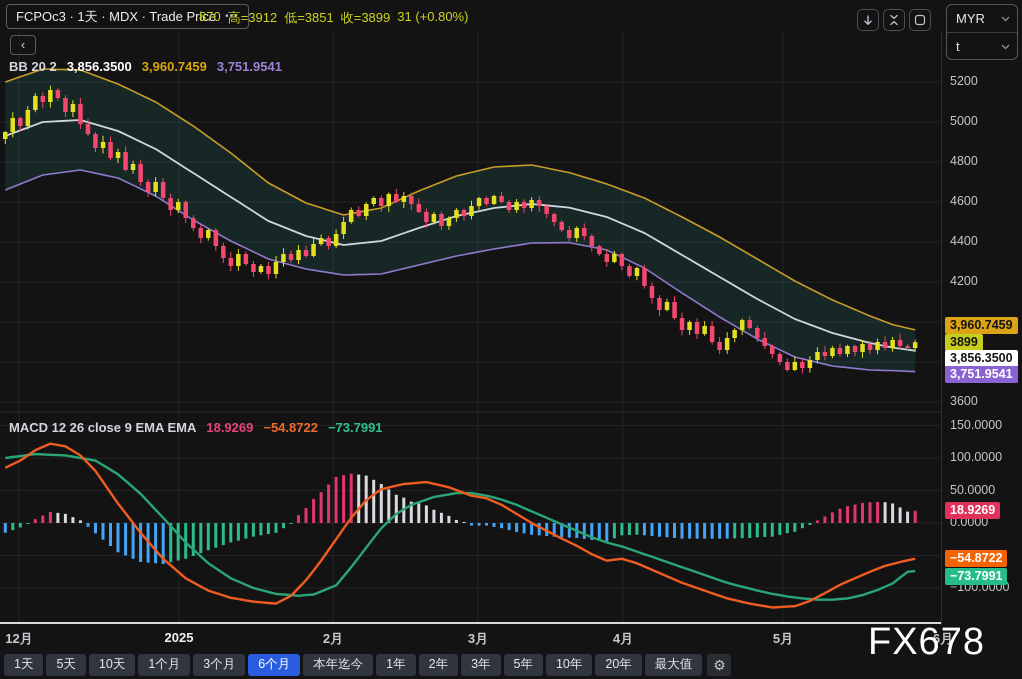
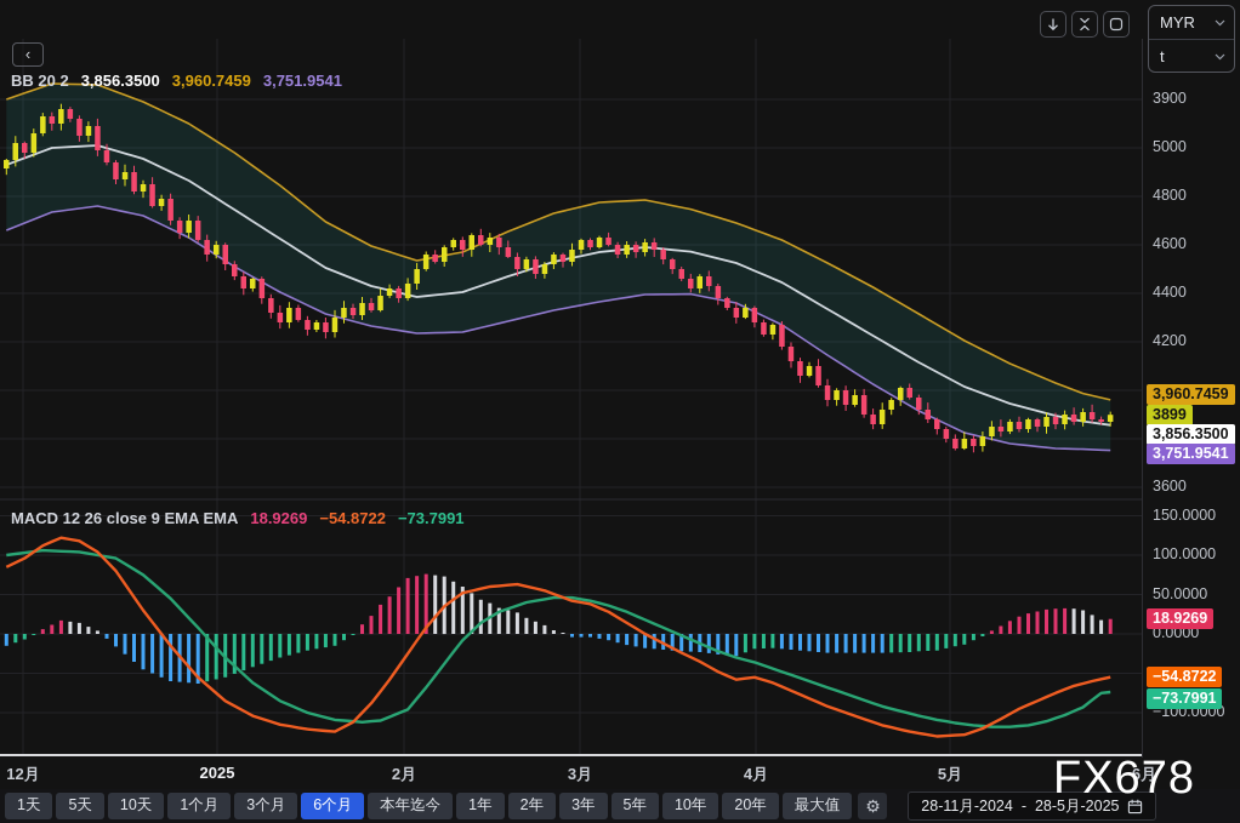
- FCPOc3 · 1天 · MDX · Trade Price
- •••
- 870
- 高=3912
- 低=3851
- 收=3899
- 31 (+0.80%)
  MYR
  t
  ‹
  BB 20 2
  3,856.3500
  3,960.7459
  3,751.9541
  MACD 12 26 close 9 EMA EMA
  18.9269
  −54.8722
  −73.7991
- 5200
+ 3900
  5000
  4800
  4600
  4400
  4200
  3600
  150.0000
  100.0000
  50.0000
  0.0000
  −100.0000
  3,960.7459
  3899
  3,856.3500
  3,751.9541
  18.9269
  −54.8722
  −73.7991
  12月
  2025
  2月
  3月
  4月
  5月
  6月
  1天
  5天
  10天
  1个月
  3个月
  6个月
  本年迄今
  1年
  2年
  3年
  5年
  10年
  20年
  最大值
  ⚙
+ 28-11月-2024
+ -
+ 28-5月-2025
  FX678
